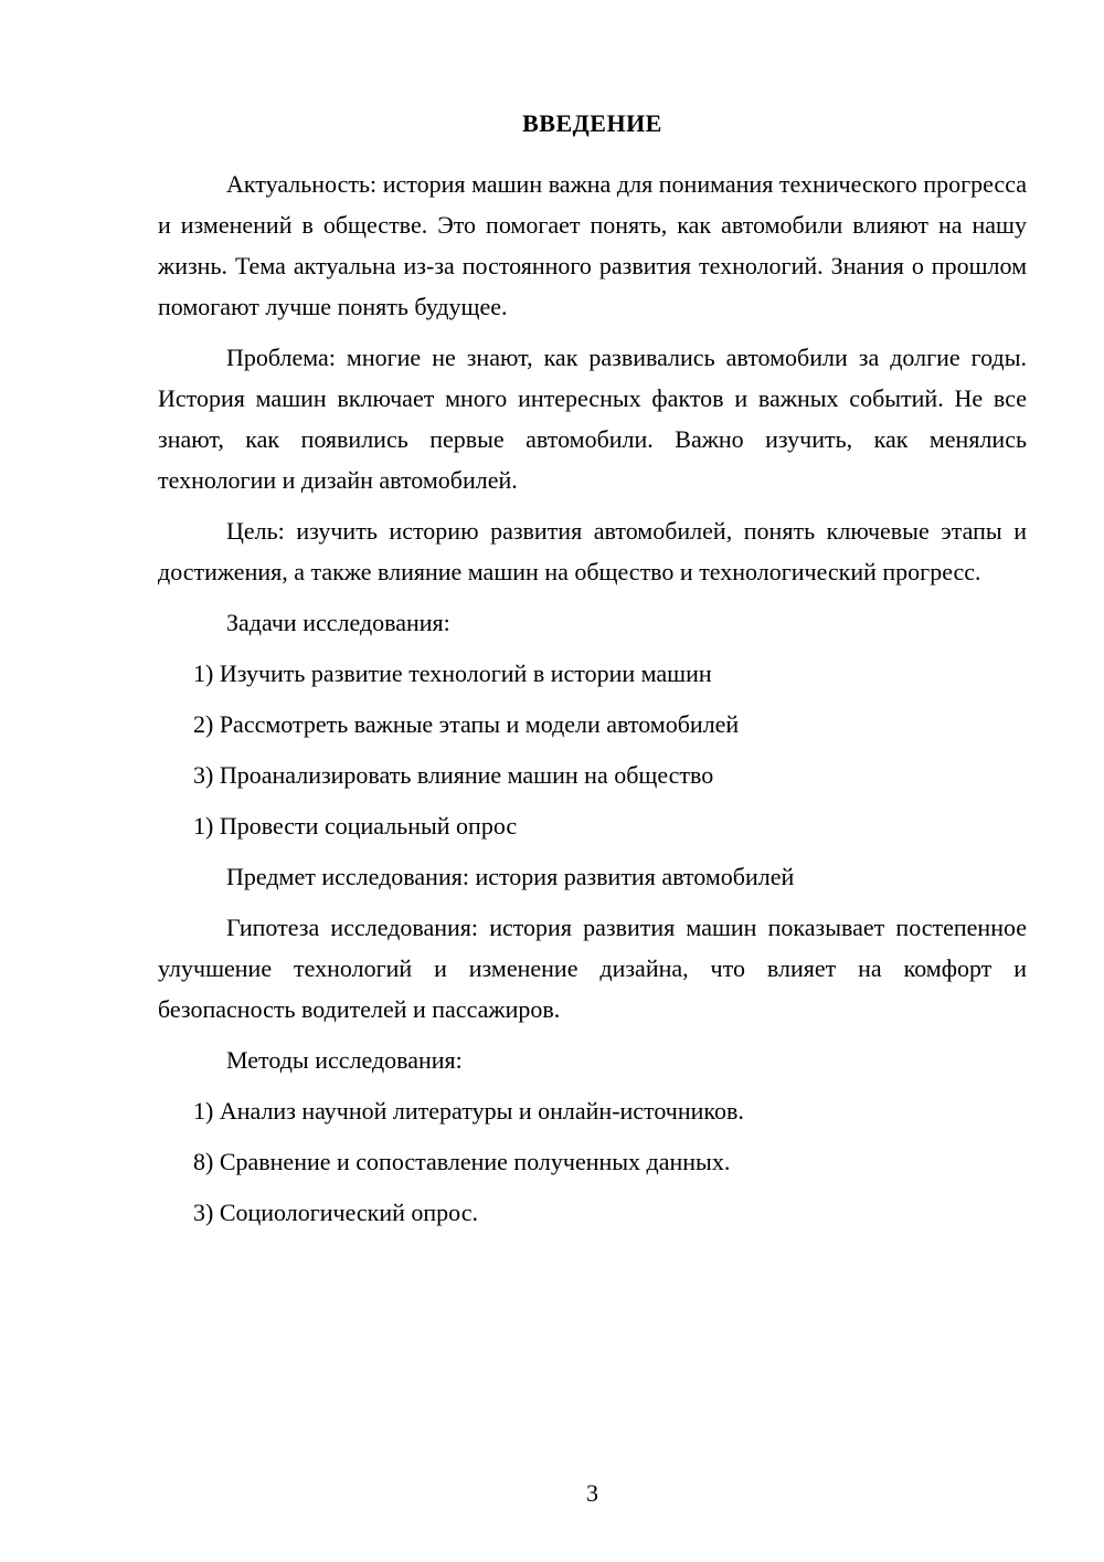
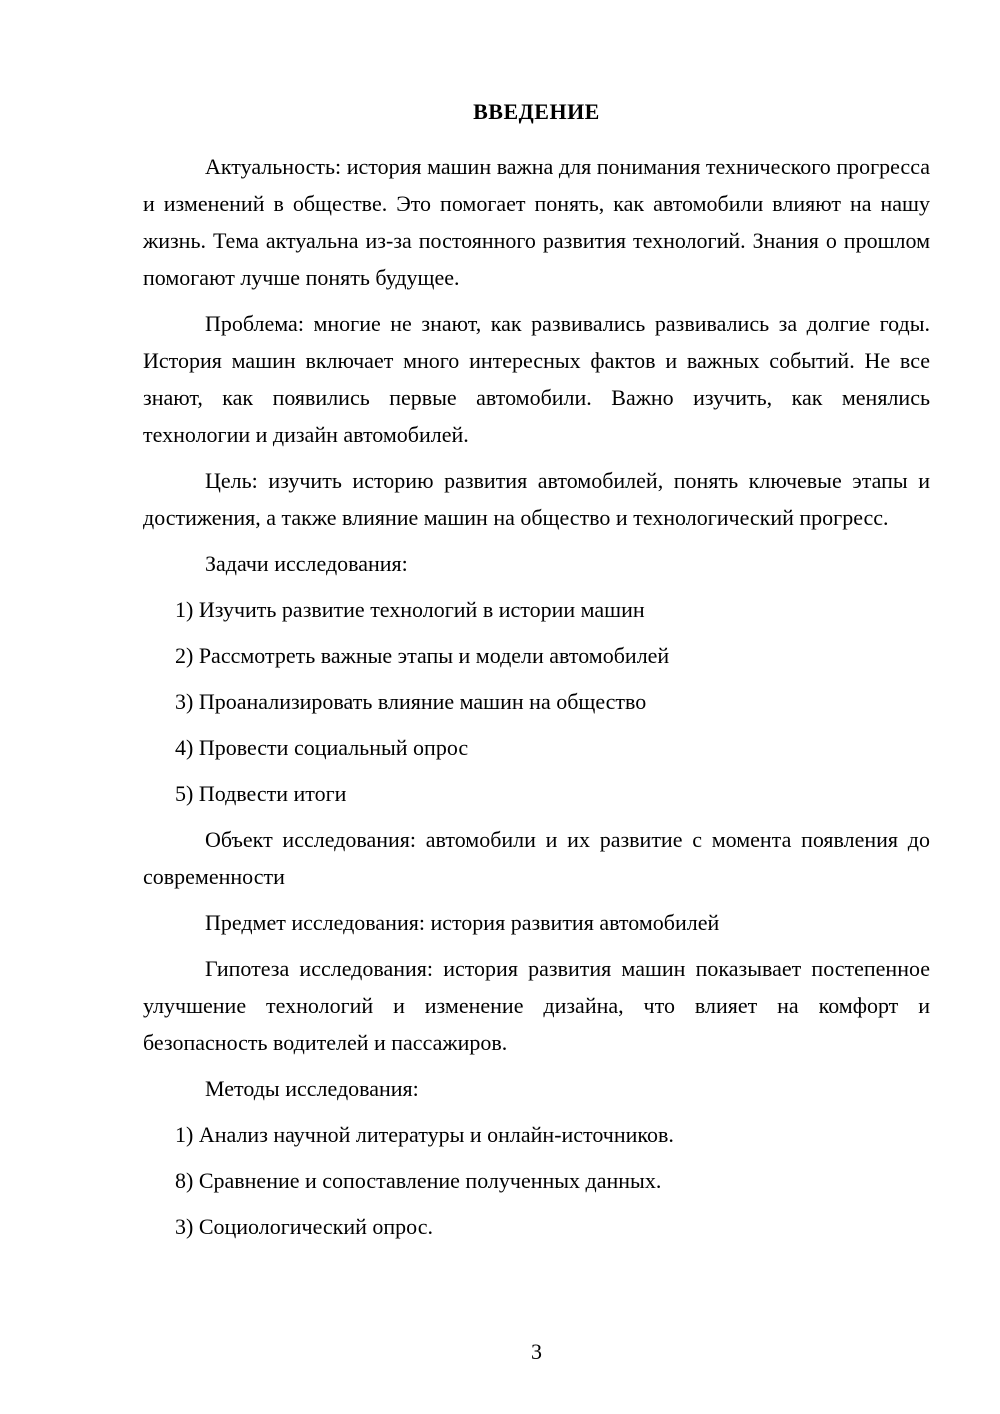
  ВВЕДЕНИЕ
  Актуальность: история машин важна для понимания технического прогресса и изменений в обществе. Это помогает понять, как автомобили влияют на нашу жизнь. Тема актуальна из-за постоянного развития технологий. Знания о прошлом помогают лучше понять будущее.
- Проблема: многие не знают, как развивались автомобили за долгие годы. История машин включает много интересных фактов и важных событий. Не все знают, как появились первые автомобили. Важно изучить, как менялись технологии и дизайн автомобилей.
+ Проблема: многие не знают, как развивались развивались за долгие годы. История машин включает много интересных фактов и важных событий. Не все знают, как появились первые автомобили. Важно изучить, как менялись технологии и дизайн автомобилей.
  Цель: изучить историю развития автомобилей, понять ключевые этапы и достижения, а также влияние машин на общество и технологический прогресс.
  Задачи исследования:
  1) Изучить развитие технологий в истории машин
  2) Рассмотреть важные этапы и модели автомобилей
  3) Проанализировать влияние машин на общество
- 1) Провести социальный опрос
+ 4) Провести социальный опрос
+ 5) Подвести итоги
+ Объект исследования: автомобили и их развитие с момента появления до современности
  Предмет исследования: история развития автомобилей
  Гипотеза исследования: история развития машин показывает постепенное улучшение технологий и изменение дизайна, что влияет на комфорт и безопасность водителей и пассажиров.
  Методы исследования:
  1) Анализ научной литературы и онлайн-источников.
  8) Сравнение и сопоставление полученных данных.
  3) Социологический опрос.
  3
